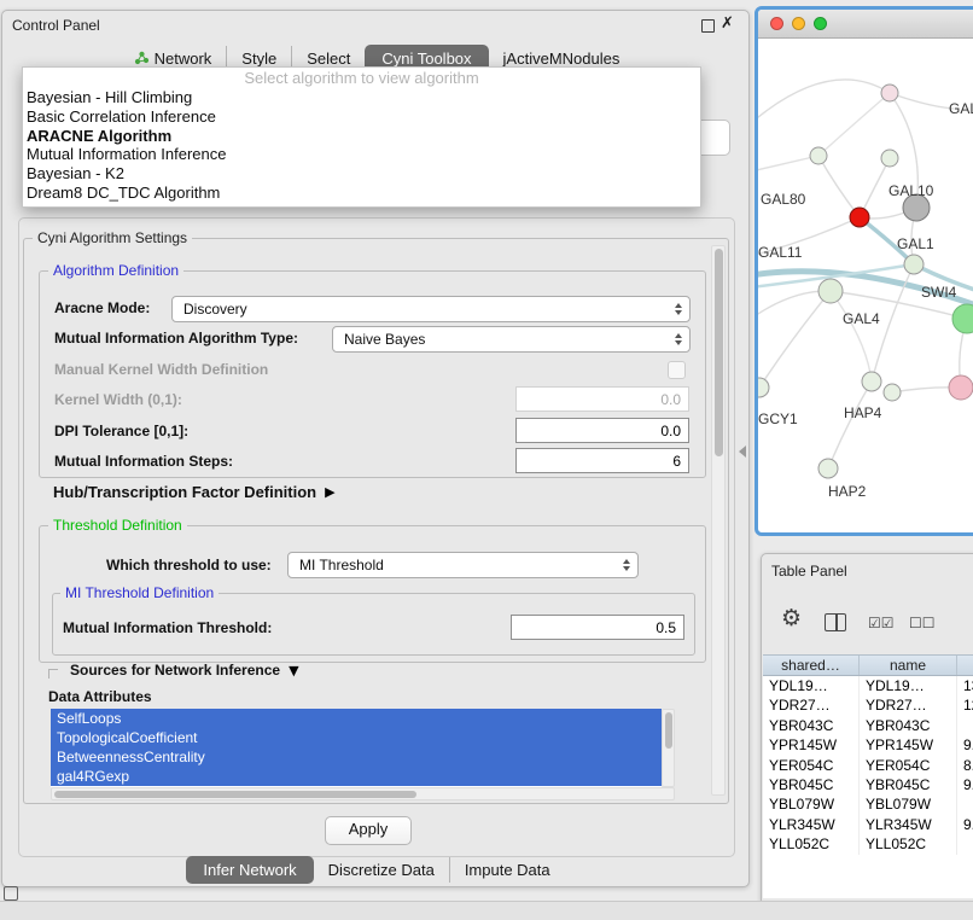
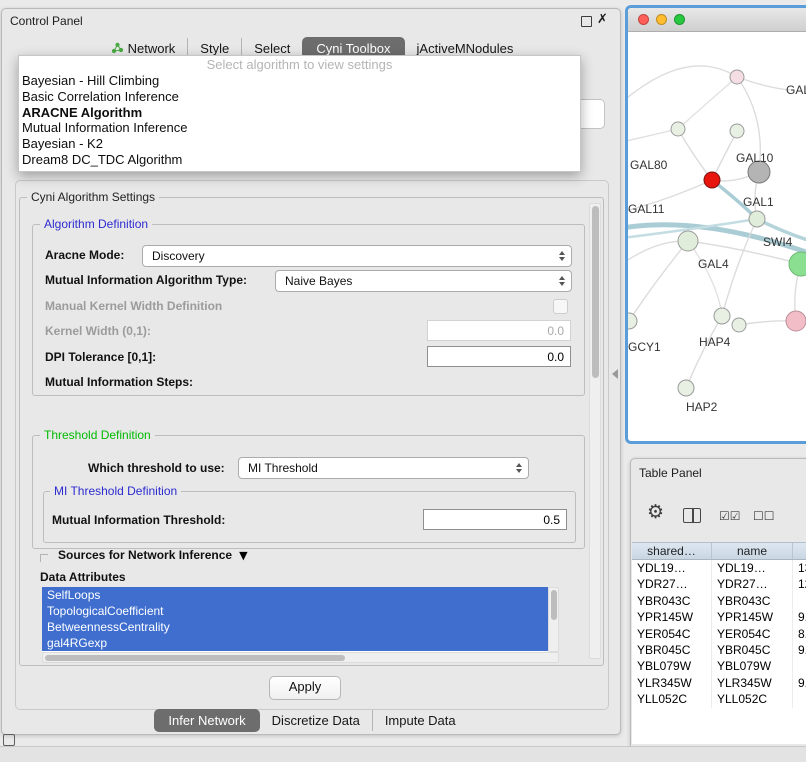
  Control Panel
  ✗
  Network
  Style
  Select
  Cyni Toolbox
  jActiveMNodules
  Cyni Algorithm Settings
  Algorithm Definition
  Aracne Mode:
  Discovery
  Mutual Information Algorithm Type:
  Naive Bayes
  Manual Kernel Width Definition
  Kernel Width (0,1):
  0.0
  DPI Tolerance [0,1]:
  0.0
  Mutual Information Steps:
- 6
- Hub/Transcription Factor Definition
- ▶
  Threshold Definition
  Which threshold to use:
  MI Threshold
  MI Threshold Definition
  Mutual Information Threshold:
  0.5
  Sources for Network Inference
  ▼
  Data Attributes
  SelfLoops
  TopologicalCoefficient
  BetweennessCentrality
  gal4RGexp
  Apply
  Infer Network
  Discretize Data
  Impute Data
- Select algorithm to view algorithm
+ Select algorithm to view settings
  Bayesian - Hill Climbing
  Basic Correlation Inference
  ARACNE Algorithm
  Mutual Information Inference
  Bayesian - K2
  Dream8 DC_TDC Algorithm
  GAL80
  GAL10
  GAL11
  GAL1
  SWI4
  GAL4
  GCY1
  HAP4
  HAP2
  Table Panel
  ⚙
  ☑☑
  ☐☐
  shared…
  name
  YDL19…
  YDL19…
  YDR27…
  YDR27…
  YBR043C
  YBR043C
  YPR145W
  YPR145W
  YER054C
  YER054C
  YBR045C
  YBR045C
  YBL079W
  YBL079W
  YLR345W
  YLR345W
  YLL052C
  YLL052C
